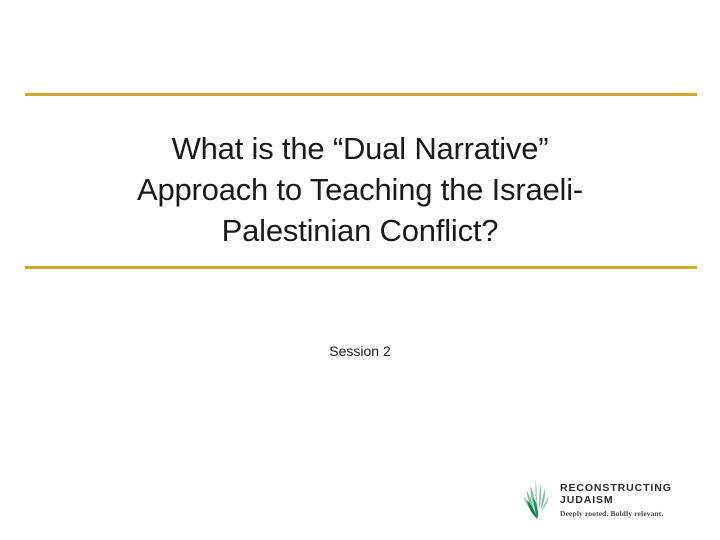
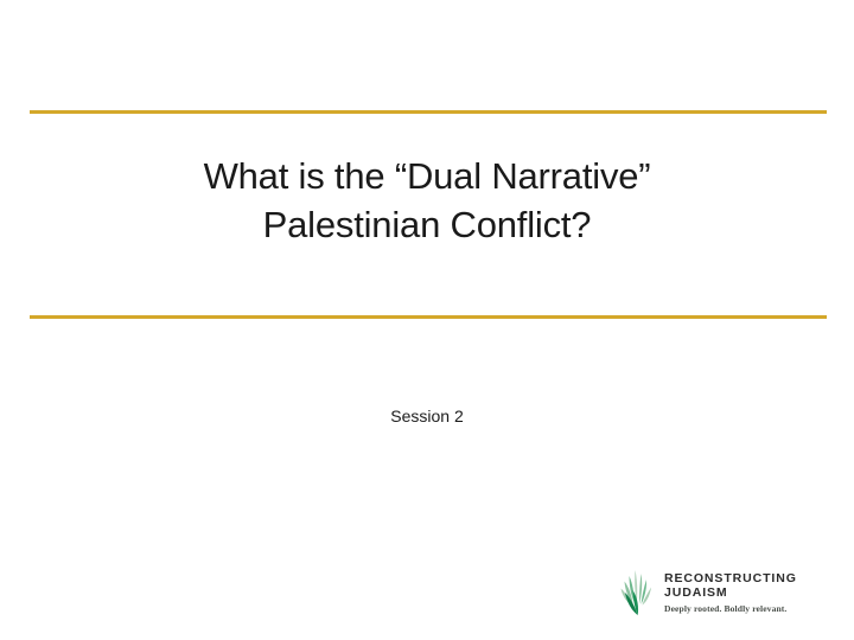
  What is the “Dual Narrative”
- Approach to Teaching the Israeli-
  Palestinian Conflict?
  Session 2
  RECONSTRUCTING
  JUDAISM
  Deeply rooted. Boldly relevant.
